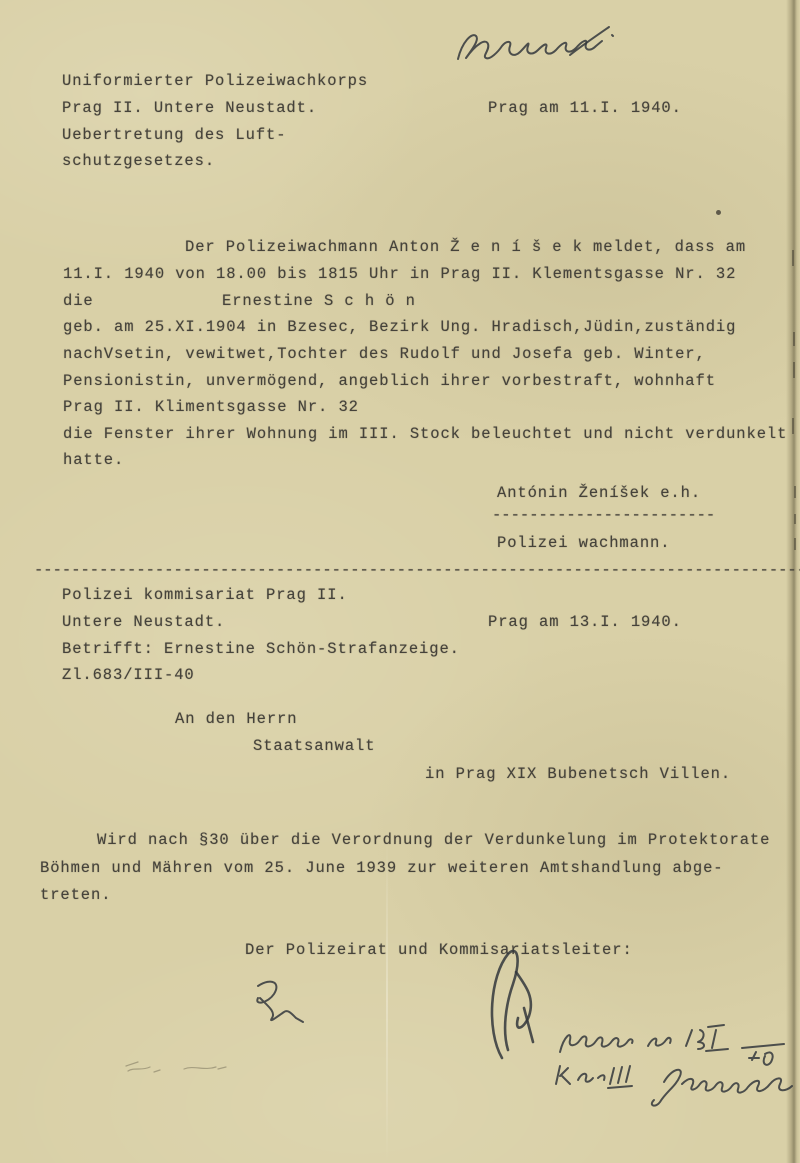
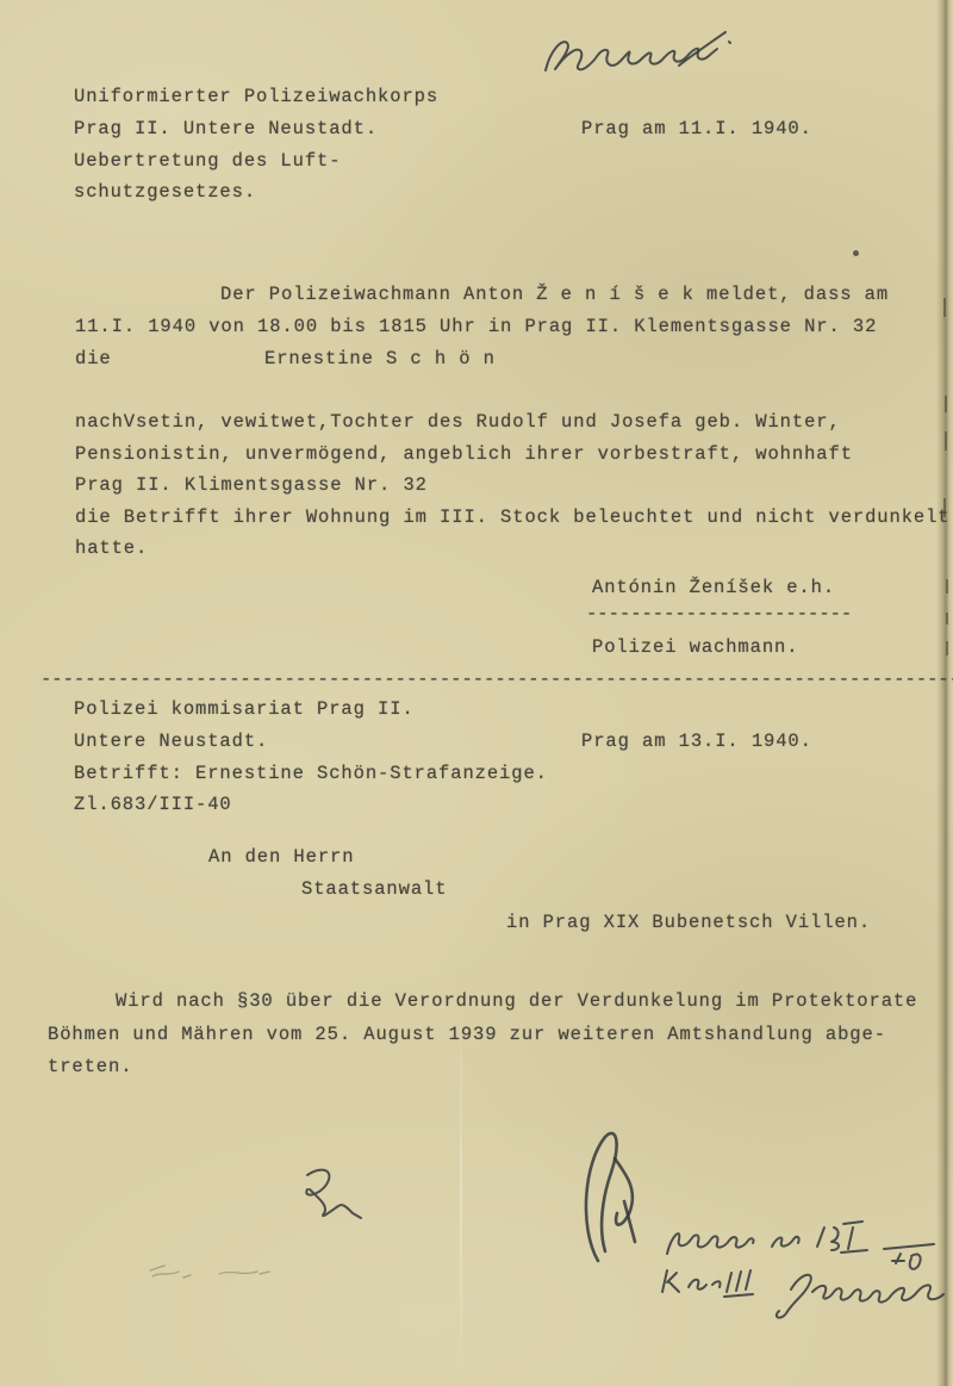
  Uniformierter Polizeiwachkorps
  Prag II. Untere Neustadt.
  Uebertretung des Luft-
  schutzgesetzes.
  Prag am 11.I. 1940.
  Der Polizeiwachmann Anton Ž e n í š e k meldet, dass am
  11.I. 1940 von 18.00 bis 1815 Uhr in Prag II. Klementsgasse Nr. 32
  die
  Ernestine S c h ö n
- geb. am 25.XI.1904 in Bzesec, Bezirk Ung. Hradisch,Jüdin,zuständig
  nachVsetin, vewitwet,Tochter des Rudolf und Josefa geb. Winter,
  Pensionistin, unvermögend, angeblich ihrer vorbestraft, wohnhaft
  Prag II. Klimentsgasse Nr. 32
- die Fenster ihrer Wohnung im III. Stock beleuchtet und nicht verdunkelt
+ die Betrifft ihrer Wohnung im III. Stock beleuchtet und nicht verdunkelt
  hatte.
  Antónin Ženíšek e.h.
  ------------------------
  Polizei wachmann.
  ----------------------------------------------------------------------------------
  Polizei kommisariat Prag II.
  Untere Neustadt.
  Prag am 13.I. 1940.
  Betrifft: Ernestine Schön-Strafanzeige.
  Zl.683/III-40
  An den Herrn
  Staatsanwalt
  in Prag XIX Bubenetsch Villen.
  Wird nach §30 über die Verornung der Verdunkelung im Protektorate
- Böhmen und Mähren vom 25. June 1939 zur weiteren Amtshandlung abge-
+ Böhmen und Mähren vom 25. August 1939 zur weiteren Amtshandlung abge-
  treten.
- Der Polizeirat und Kommisariatsleiter:
